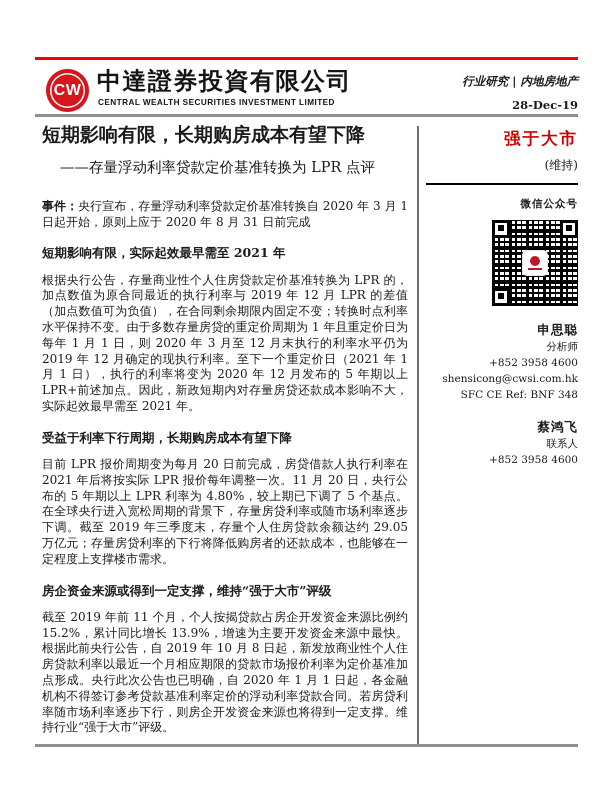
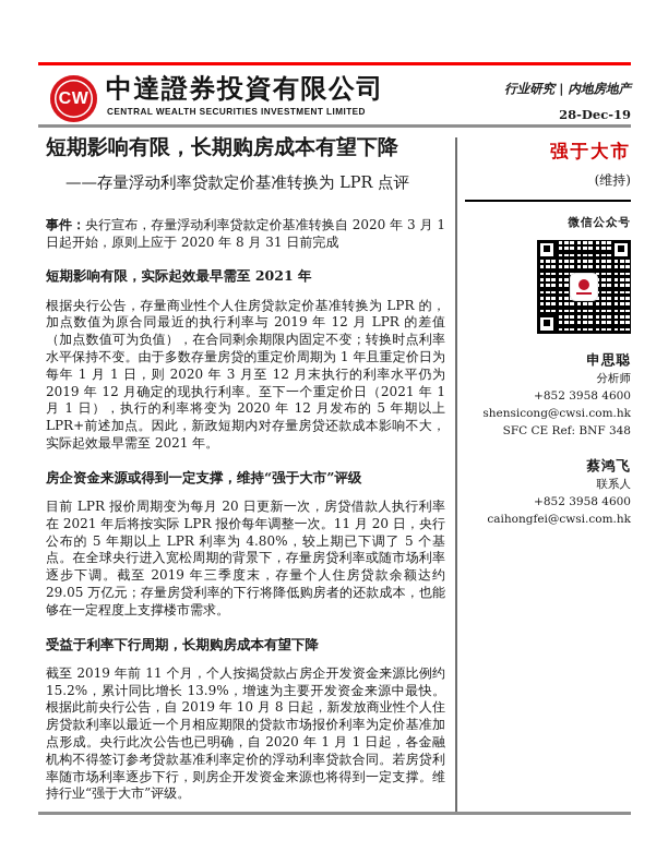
  CW
  中達證券投資有限公司
  CENTRAL WEALTH SECURITIES INVESTMENT LIMITED
  行业研究 | 内地房地产
  28-Dec-19
  短期影响有限，长期购房成本有望下降
  ——存量浮动利率贷款定价基准转换为 LPR 点评
  事件：央行宣布，存量浮动利率贷款定价基准转换自 2020 年 3 月 1 日起开始，原则上应于 2020 年 8 月 31 日前完成
  短期影响有限，实际起效最早需至 2021 年
  根据央行公告，存量商业性个人住房贷款定价基准转换为 LPR 的，加点数值为原合同最近的执行利率与 2019 年 12 月 LPR 的差值（加点数值可为负值），在合同剩余期限内固定不变；转换时点利率水平保持不变。由于多数存量房贷的重定价周期为 1 年且重定价日为每年 1 月 1 日，则 2020 年 3 月至 12 月末执行的利率水平仍为 2019 年 12 月确定的现执行利率。至下一个重定价日（2021 年 1 月 1 日），执行的利率将变为 2020 年 12 月发布的 5 年期以上 LPR+前述加点。因此，新政短期内对存量房贷还款成本影响不大，实际起效最早需至 2021 年。
- 受益于利率下行周期，长期购房成本有望下降
+ 房企资金来源或得到一定支撑，维持“强于大市”评级
- 目前 LPR 报价周期变为每月 20 日前完成，房贷借款人执行利率在 2021 年后将按实际 LPR 报价每年调整一次。11 月 20 日，央行公布的 5 年期以上 LPR 利率为 4.80%，较上期已下调了 5 个基点。在全球央行进入宽松周期的背景下，存量房贷利率或随市场利率逐步下调。截至 2019 年三季度末，存量个人住房贷款余额达约 29.05 万亿元；存量房贷利率的下行将降低购房者的还款成本，也能够在一定程度上支撑楼市需求。
+ 目前 LPR 报价周期变为每月 20 日更新一次，房贷借款人执行利率在 2021 年后将按实际 LPR 报价每年调整一次。11 月 20 日，央行公布的 5 年期以上 LPR 利率为 4.80%，较上期已下调了 5 个基点。在全球央行进入宽松周期的背景下，存量房贷利率或随市场利率逐步下调。截至 2019 年三季度末，存量个人住房贷款余额达约 29.05 万亿元；存量房贷利率的下行将降低购房者的还款成本，也能够在一定程度上支撑楼市需求。
- 房企资金来源或得到一定支撑，维持“强于大市”评级
+ 受益于利率下行周期，长期购房成本有望下降
  截至 2019 年前 11 个月，个人按揭贷款占房企开发资金来源比例约 15.2%，累计同比增长 13.9%，增速为主要开发资金来源中最快。根据此前央行公告，自 2019 年 10 月 8 日起，新发放商业性个人住房贷款利率以最近一个月相应期限的贷款市场报价利率为定价基准加点形成。央行此次公告也已明确，自 2020 年 1 月 1 日起，各金融机构不得签订参考贷款基准利率定价的浮动利率贷款合同。若房贷利率随市场利率逐步下行，则房企开发资金来源也将得到一定支撑。维持行业“强于大市”评级。
  强于大市
  (维持)
  微信公众号
  申思聪
  分析师
  +852 3958 4600
  shensicong@cwsi.com.hk
  SFC CE Ref: BNF 348
  蔡鸿飞
  联系人
  +852 3958 4600
+ caihongfei@cwsi.com.hk
